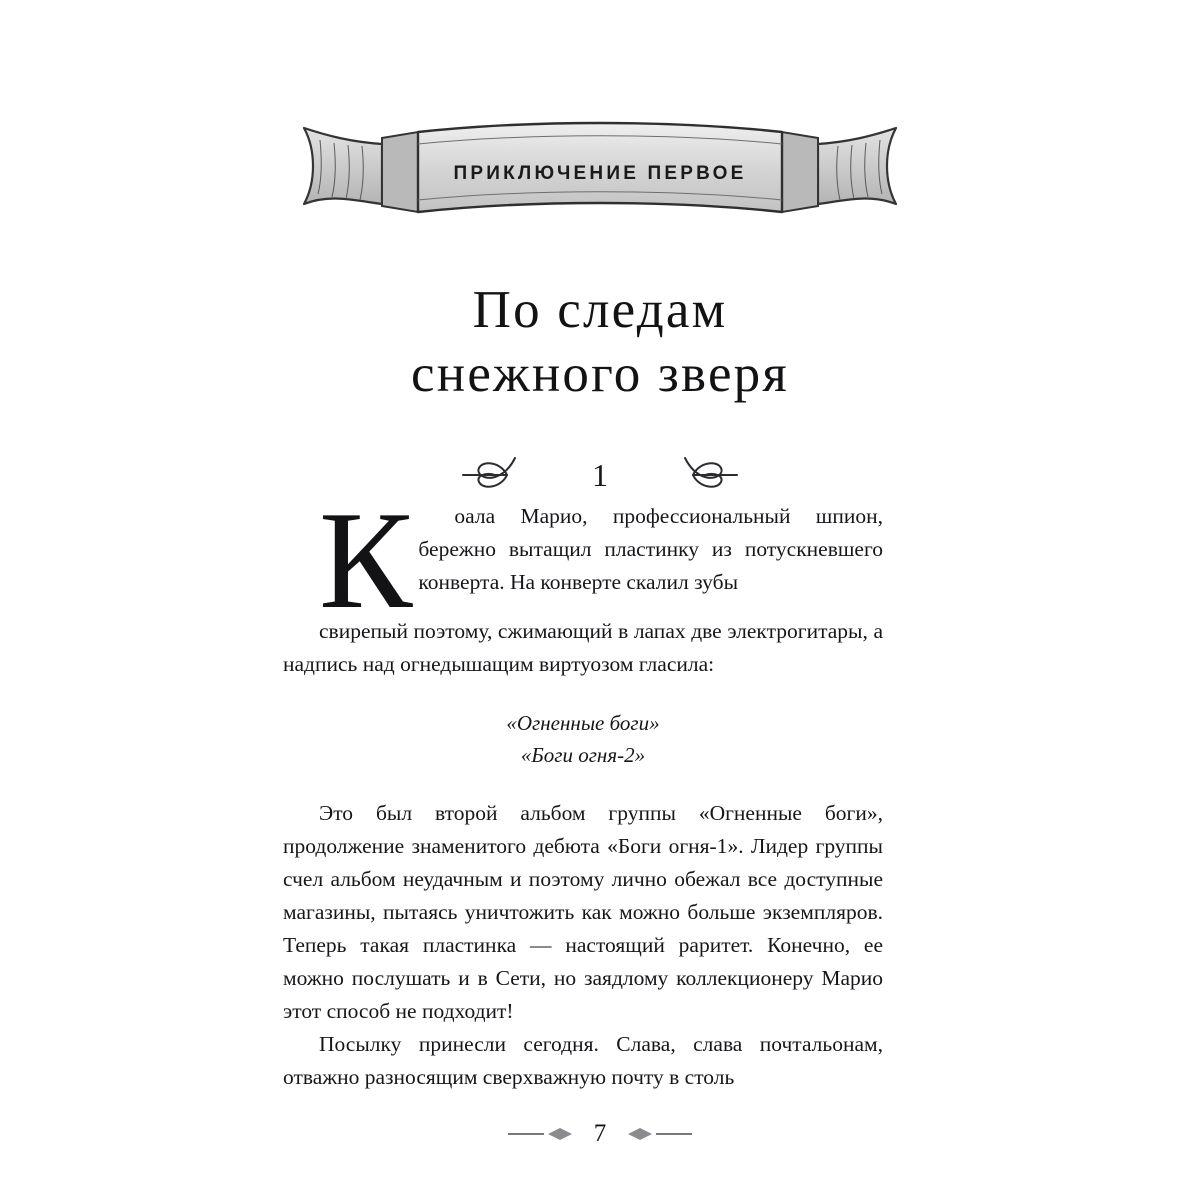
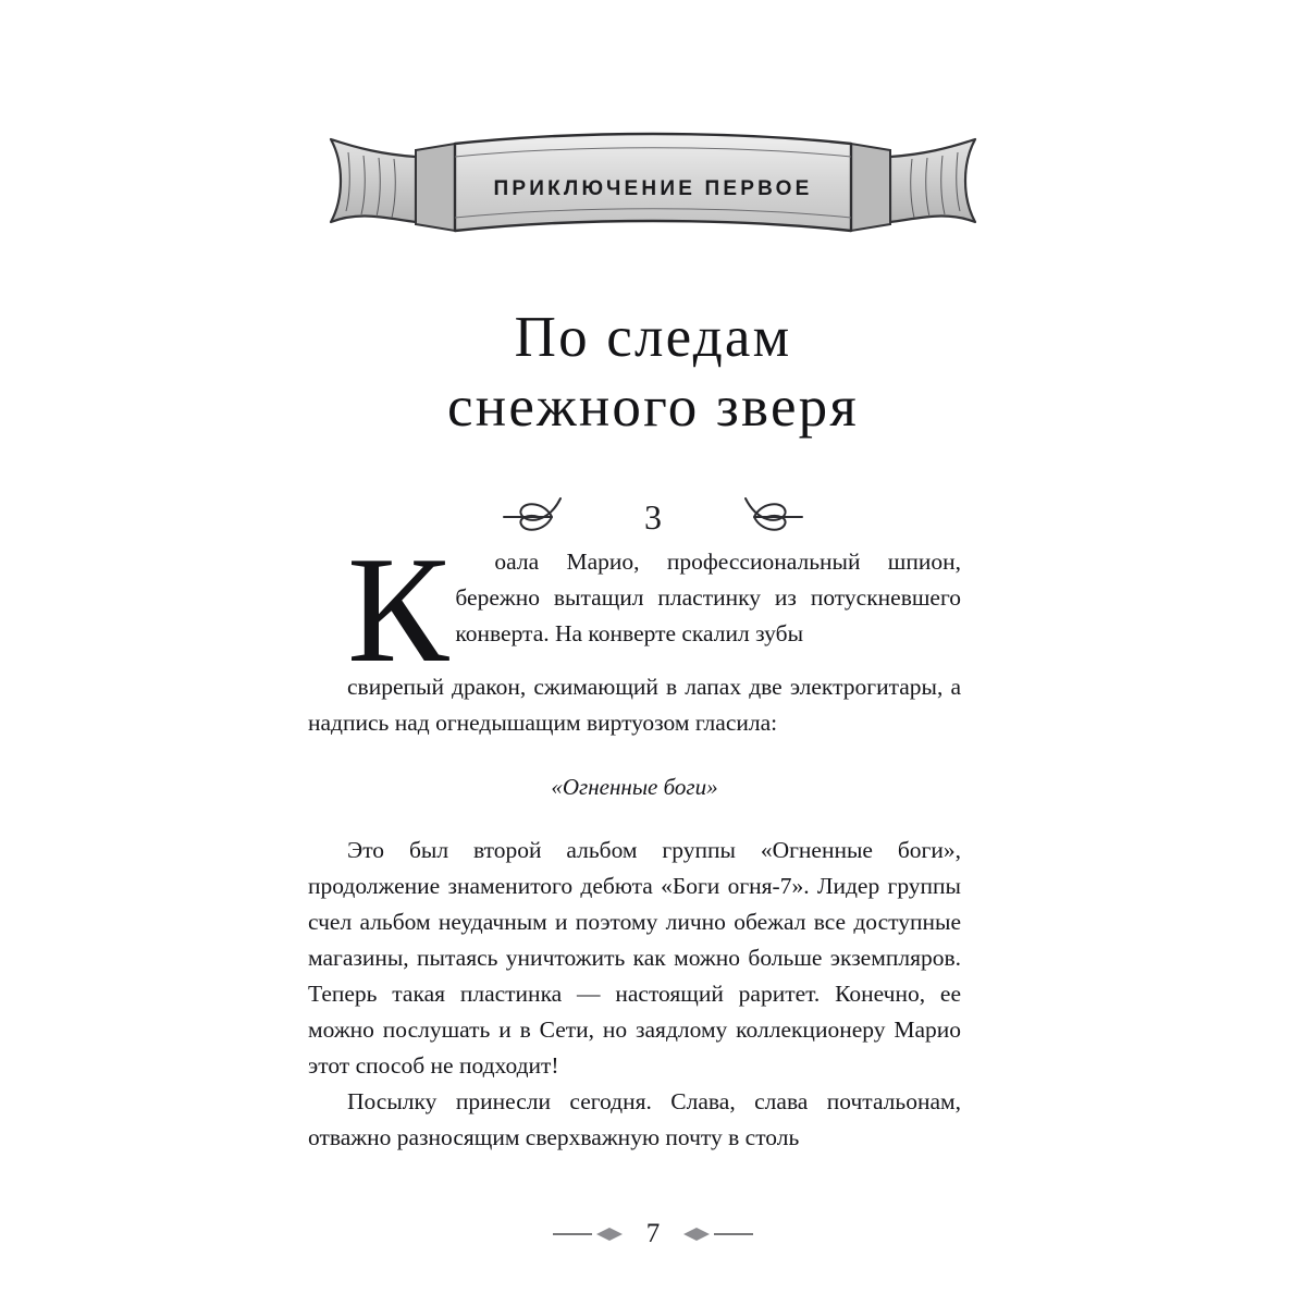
  ПРИКЛЮЧЕНИЕ ПЕРВОЕ
  По следам
  снежного зверя
- 1
+ 3
  К
  оала Марио, профессиональный шпион, бережно вытащил пластинку из потускневшего конверта. На конверте скалил зубы
- свирепый поэтому, сжимающий в лапах две электрогитары, а надпись над огнедышащим виртуозом гласила:
+ свирепый дракон, сжимающий в лапах две электрогитары, а надпись над огнедышащим виртуозом гласила:
  «Огненные боги»
- «Боги огня-2»
- Это был второй альбом группы «Огненные боги», продолжение знаменитого дебюта «Боги огня-1». Лидер группы счел альбом неудачным и поэтому лично обежал все доступные магазины, пытаясь уничтожить как можно больше экземпляров. Теперь такая пластинка — настоящий раритет. Конечно, ее можно послушать и в Сети, но заядлому коллекционеру Марио этот способ не подходит!
+ Это был второй альбом группы «Огненные боги», продолжение знаменитого дебюта «Боги огня-7». Лидер группы счел альбом неудачным и поэтому лично обежал все доступные магазины, пытаясь уничтожить как можно больше экземпляров. Теперь такая пластинка — настоящий раритет. Конечно, ее можно послушать и в Сети, но заядлому коллекционеру Марио этот способ не подходит!
  Посылку принесли сегодня. Слава, слава почтальонам, отважно разносящим сверхважную почту в столь
  7
